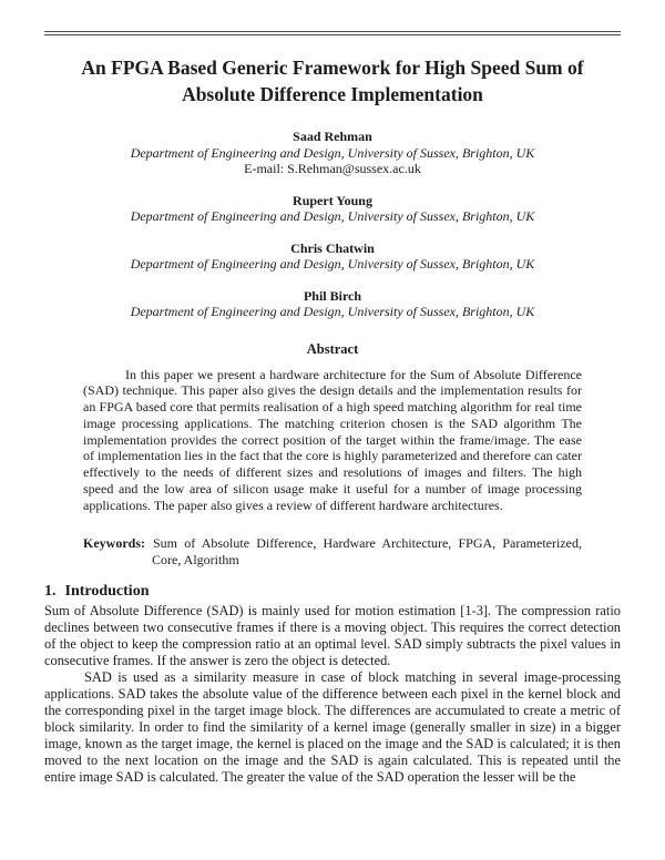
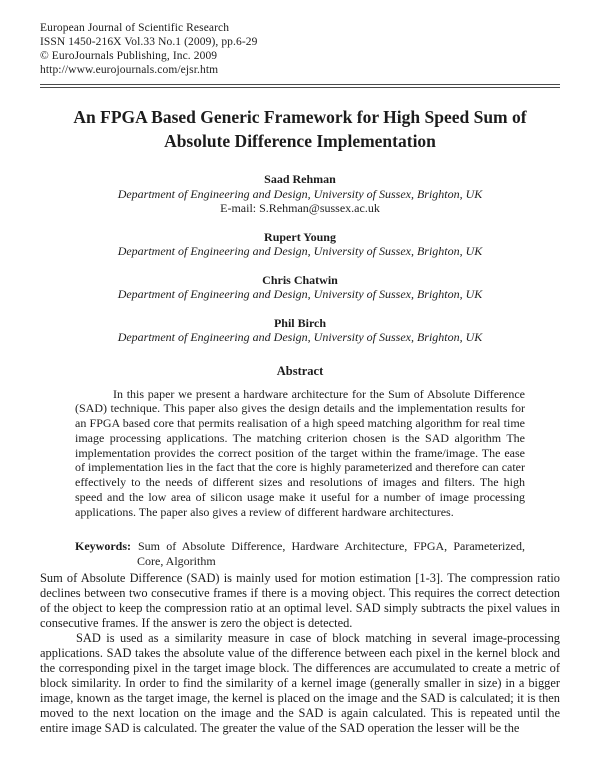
+ European Journal of Scientific Research
+ ISSN 1450-216X Vol.33 No.1 (2009), pp.6-29
+ © EuroJournals Publishing, Inc. 2009
+ http://www.eurojournals.com/ejsr.htm
  An FPGA Based Generic Framework for High Speed Sum of Absolute Difference Implementation
  Saad Rehman
  Department of Engineering and Design, University of Sussex, Brighton, UK
  E-mail: S.Rehman@sussex.ac.uk
  Rupert Young
  Department of Engineering and Design, University of Sussex, Brighton, UK
  Chris Chatwin
  Department of Engineering and Design, University of Sussex, Brighton, UK
  Phil Birch
  Department of Engineering and Design, University of Sussex, Brighton, UK
  Abstract
  In this paper we present a hardware architecture for the Sum of Absolute Difference (SAD) technique. This paper also gives the design details and the implementation results for an FPGA based core that permits realisation of a high speed matching algorithm for real time image processing applications. The matching criterion chosen is the SAD algorithm The implementation provides the correct position of the target within the frame/image. The ease of implementation lies in the fact that the core is highly parameterized and therefore can cater effectively to the needs of different sizes and resolutions of images and filters. The high speed and the low area of silicon usage make it useful for a number of image processing applications. The paper also gives a review of different hardware architectures.
  Keywords: Sum of Absolute Difference, Hardware Architecture, FPGA, Parameterized, Core, Algorithm
- 1. Introduction
  Sum of Absolute Difference (SAD) is mainly used for motion estimation [1-3]. The compression ratio declines between two consecutive frames if there is a moving object. This requires the correct detection of the object to keep the compression ratio at an optimal level. SAD simply subtracts the pixel values in consecutive frames. If the answer is zero the object is detected.
  SAD is used as a similarity measure in case of block matching in several image-processing applications. SAD takes the absolute value of the difference between each pixel in the kernel block and the corresponding pixel in the target image block. The differences are accumulated to create a metric of block similarity. In order to find the similarity of a kernel image (generally smaller in size) in a bigger image, known as the target image, the kernel is placed on the image and the SAD is calculated; it is then moved to the next location on the image and the SAD is again calculated. This is repeated until the entire image SAD is calculated. The greater the value of the SAD operation the lesser will be the
